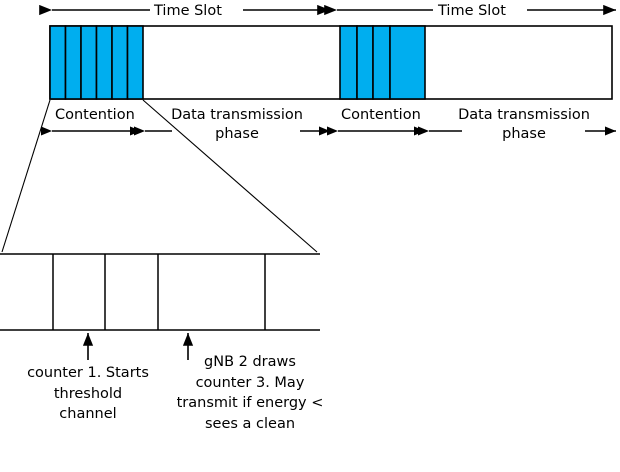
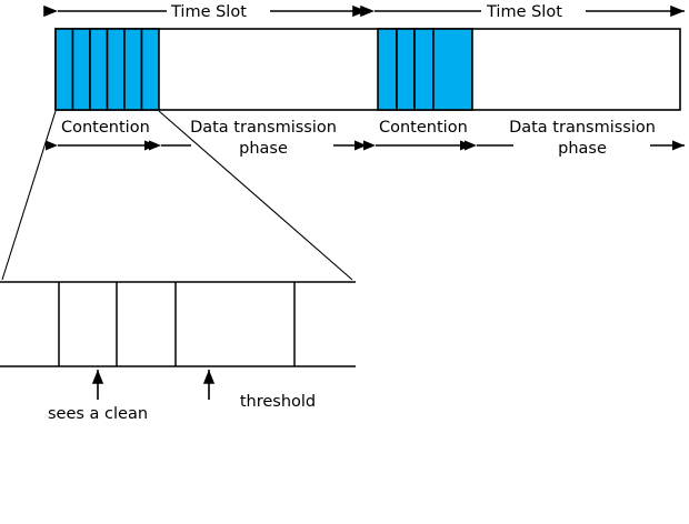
  Time Slot
  Time Slot
  Contention
  Data transmission
  phase
  Contention
  Data transmission
  phase
- counter 1. Starts
- threshold
+ sees a clean
- channel
- gNB 2 draws
- counter 3. May
- transmit if energy <
- sees a clean
+ threshold
